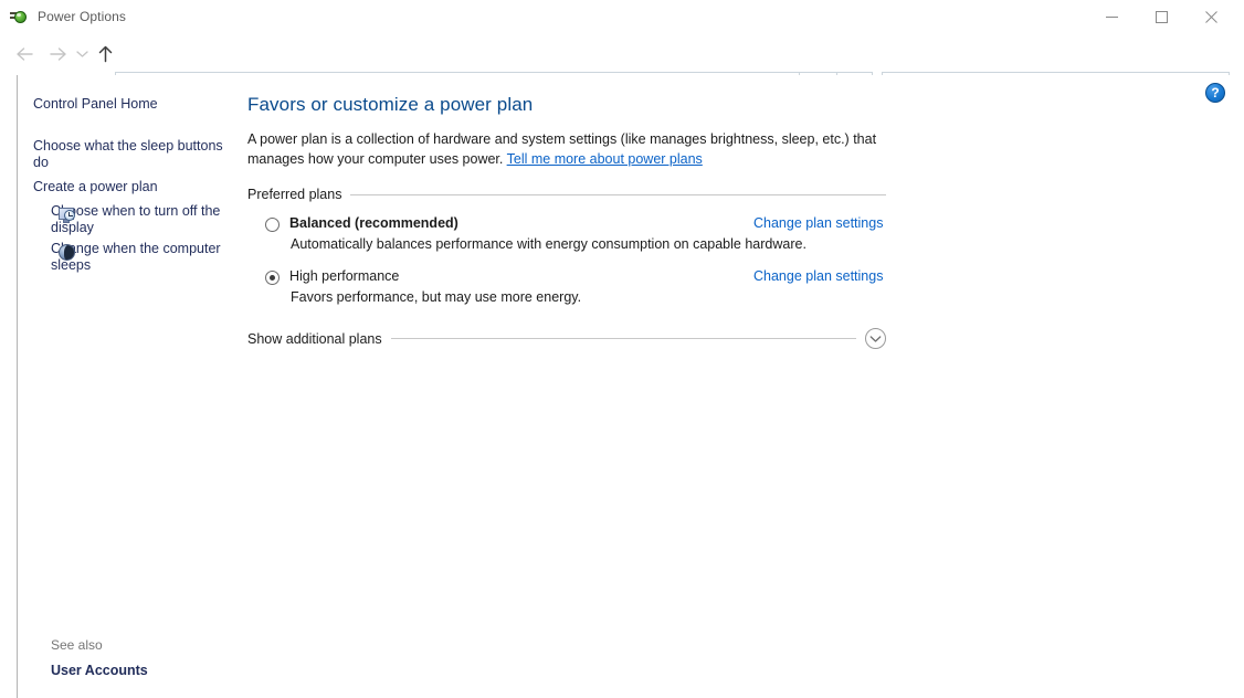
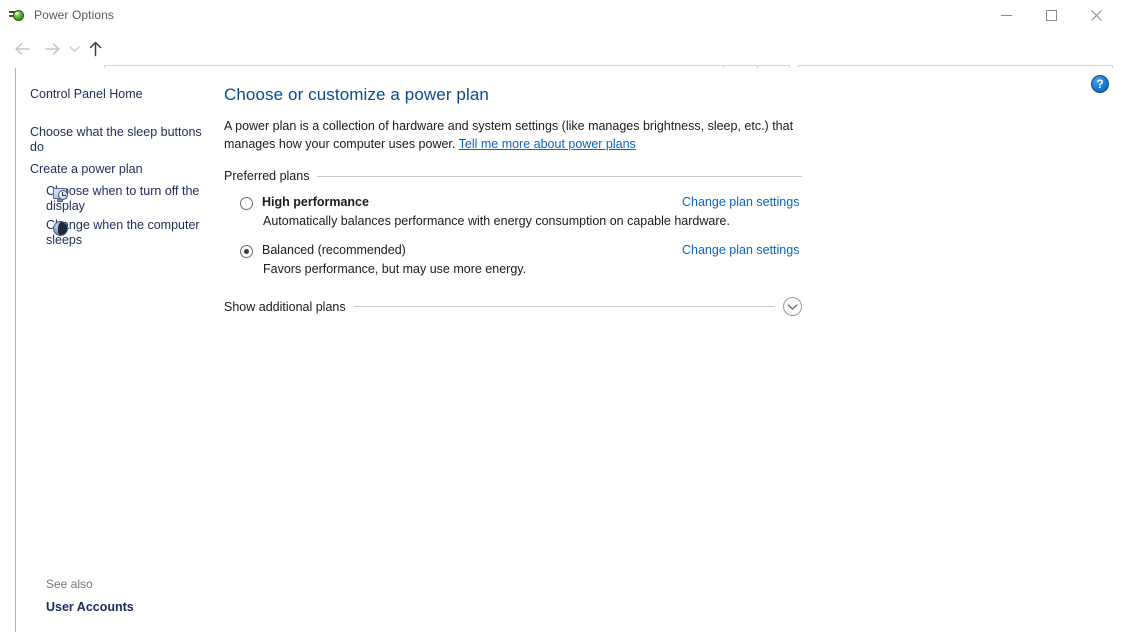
  Power Options
  Control Panel Home
  Choose what the sleep buttons do
  Create a power plan
  Cose when to turn off the display
  Cnge when the computer sleeps
  See also
  User Accounts
  ?
- Favors or customize a power plan
+ Choose or customize a power plan
  A power plan is a collection of hardware and system settings (like manages brightness, sleep, etc.) that manages how your computer uses power. Tell me more about power plans
  Preferred plans
- Balanced (recommended)
+ High performance
  Change plan settings
  Automatically balances performance with energy consumption on capable hardware.
- High performance
+ Balanced (recommended)
  Change plan settings
  Favors performance, but may use more energy.
  Show additional plans
